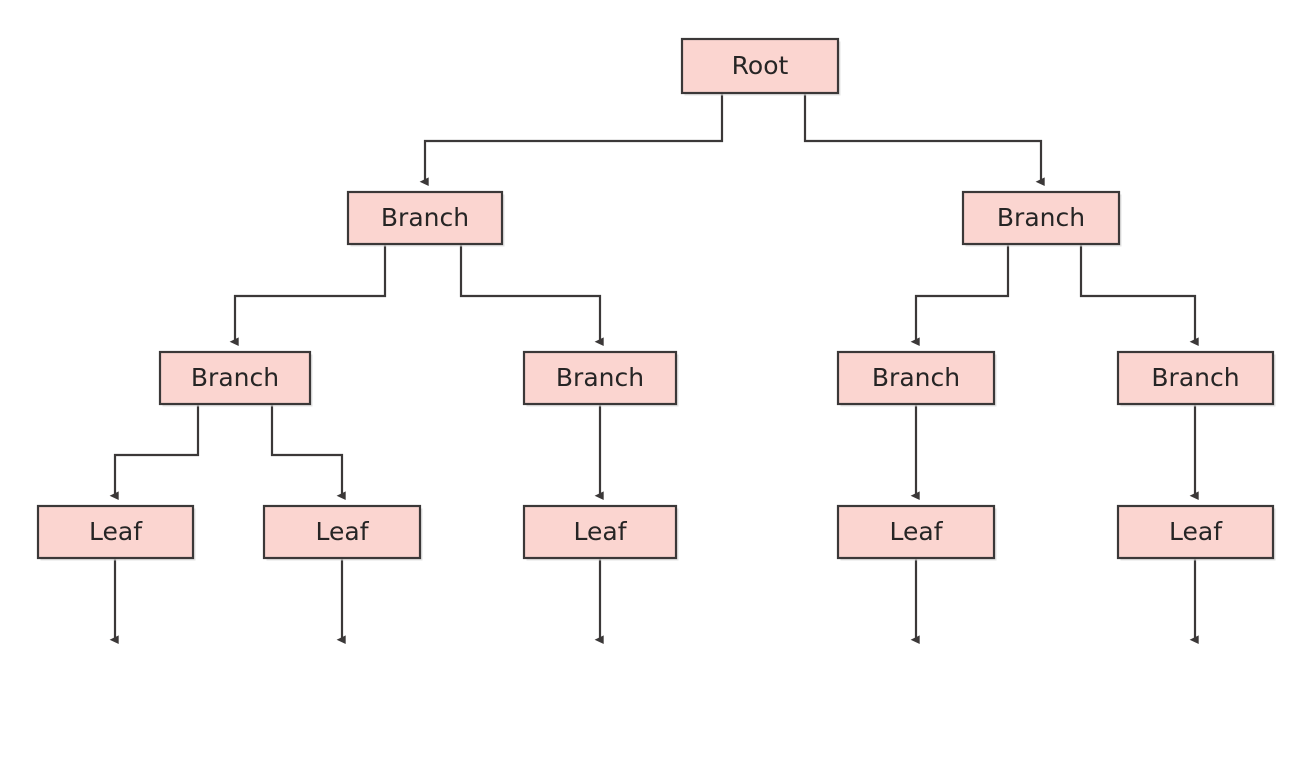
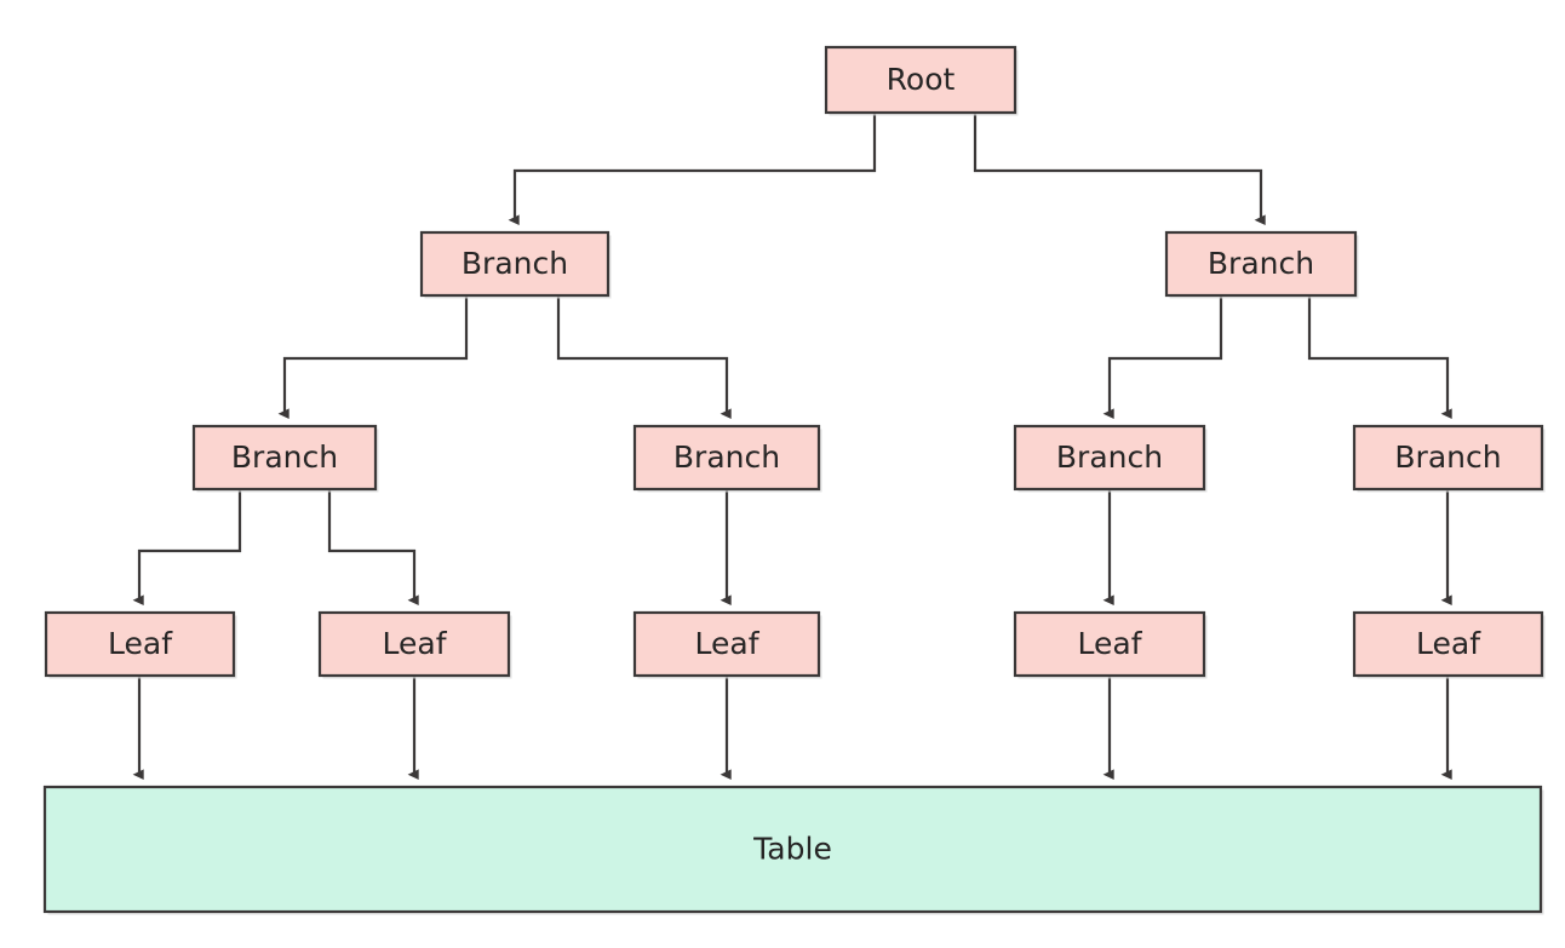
  Root
  Branch
  Branch
  Branch
  Branch
  Branch
  Branch
  Leaf
  Leaf
  Leaf
  Leaf
  Leaf
+ Table
